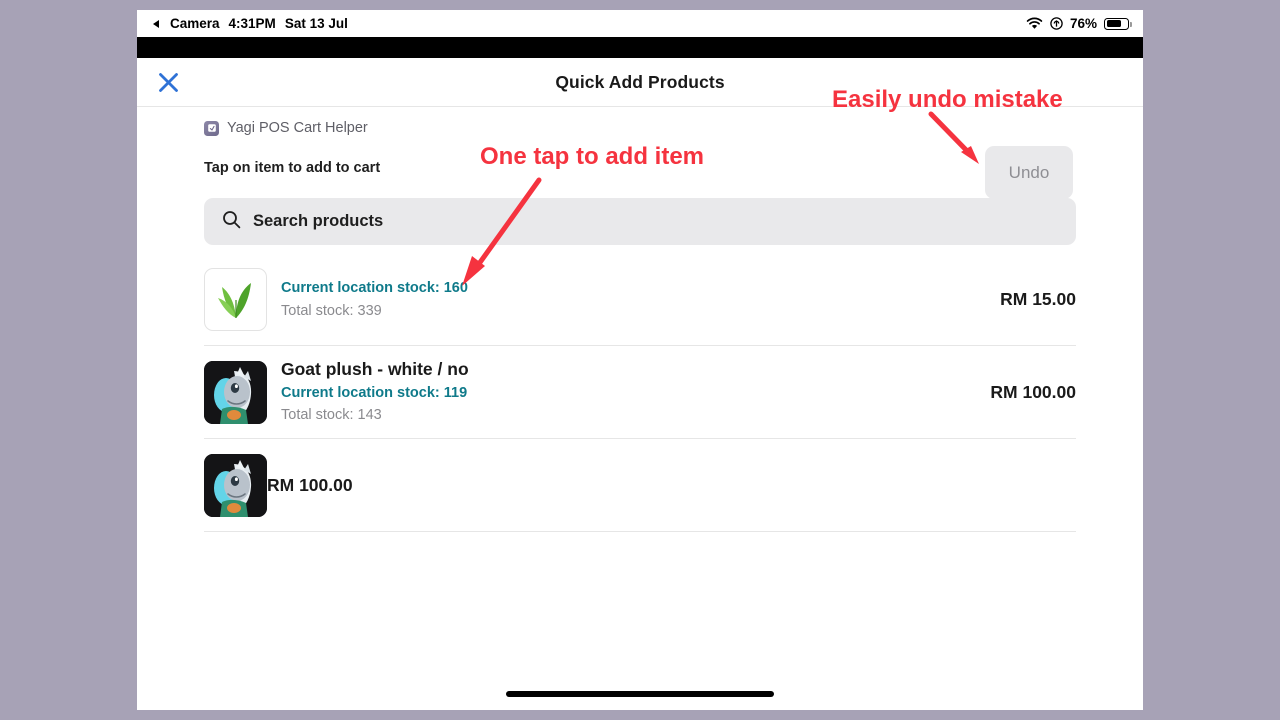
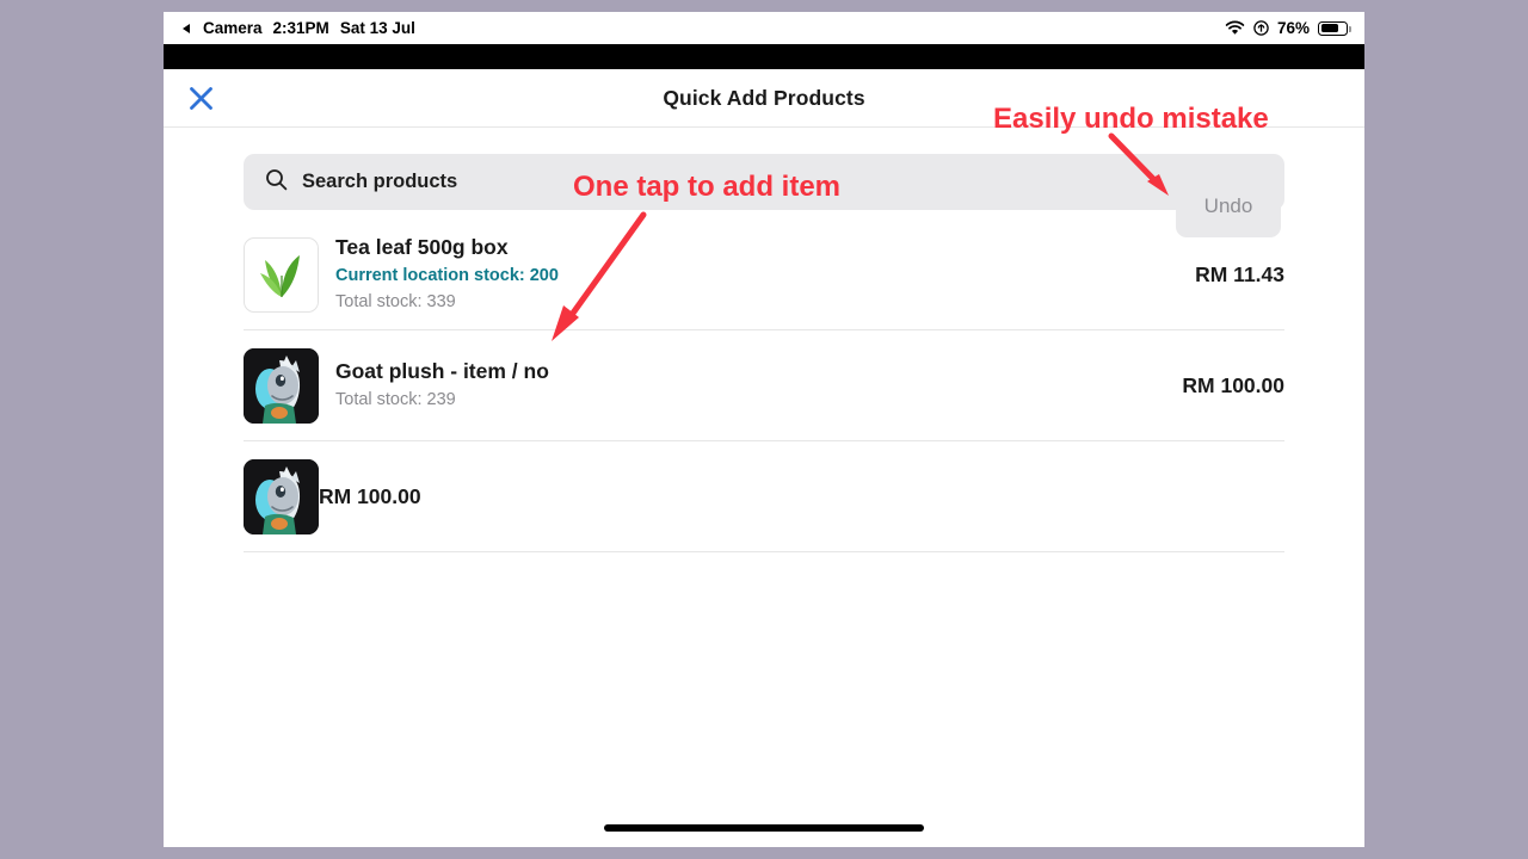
  Camera
- 4:31PM
+ 2:31PM
  Sat 13 Jul
  76%
  Quick Add Products
- Yagi POS Cart Helper
- Tap on item to add to cart
  Undo
  Search products
+ Tea leaf 500g box
- Current location stock: 160
+ Current location stock: 200
  Total stock: 339
- RM 15.00
+ RM 11.43
- Goat plush - white / no
+ Goat plush - item / no
- Current location stock: 119
- Total stock: 143
+ Total stock: 239
  RM 100.00
  RM 100.00
  Easily undo mistake
  One tap to add item
